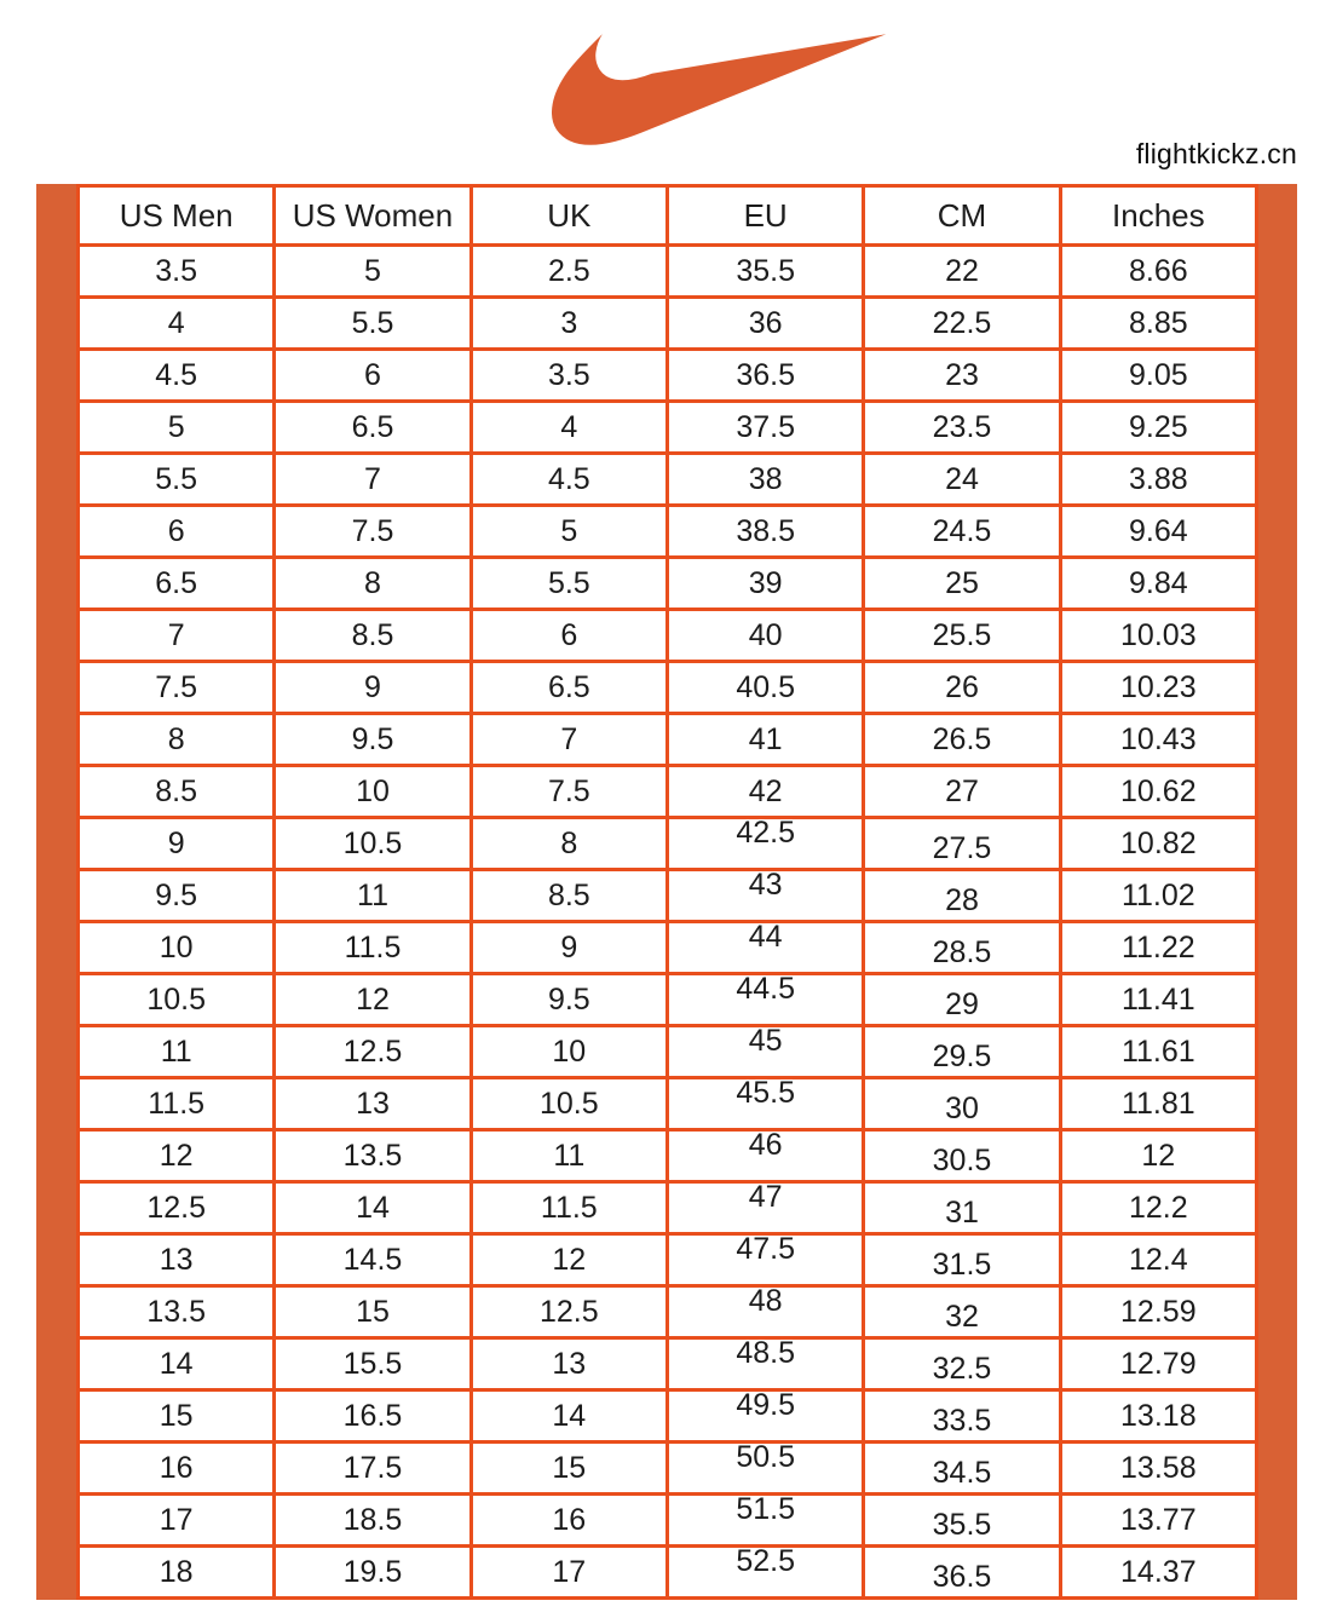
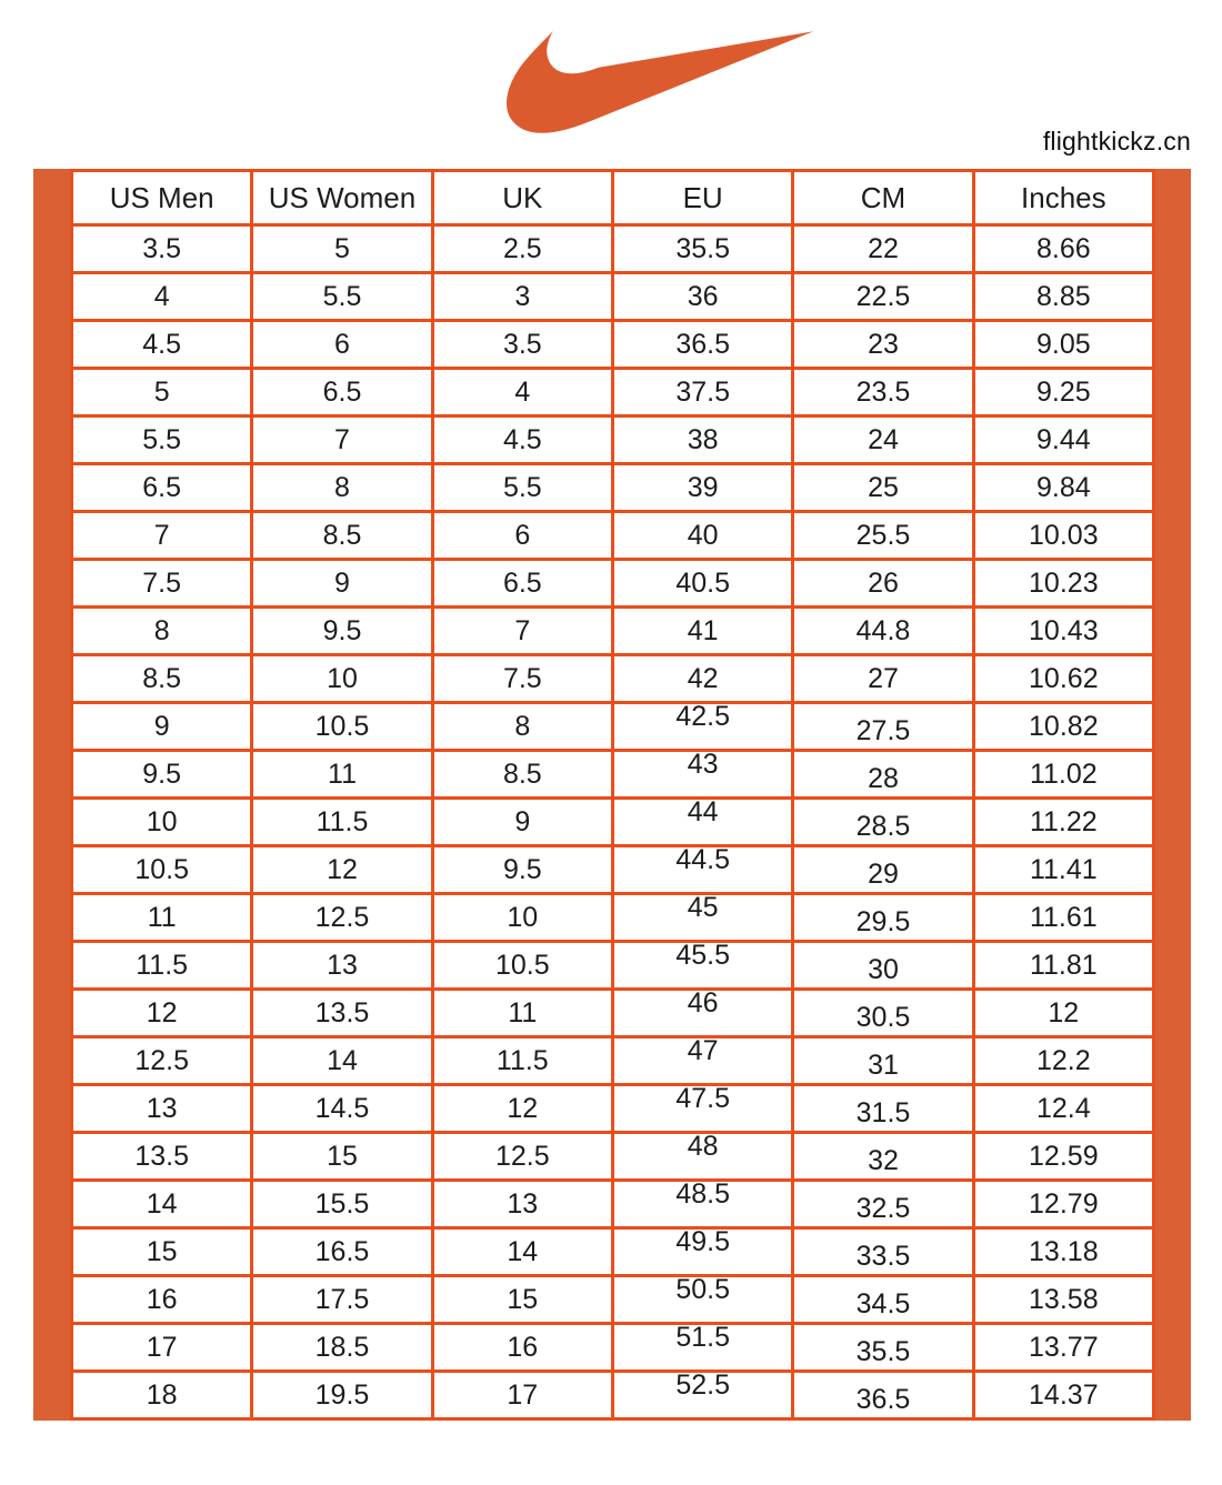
  flightkickz.cn
  US Men	US Women	UK	EU	CM	Inches
  3.5	5	2.5	35.5	22	8.66
  4	5.5	3	36	22.5	8.85
  4.5	6	3.5	36.5	23	9.05
  5	6.5	4	37.5	23.5	9.25
- 5.5	7	4.5	38	24	3.88
+ 5.5	7	4.5	38	24	9.44
- 6	7.5	5	38.5	24.5	9.64
  6.5	8	5.5	39	25	9.84
  7	8.5	6	40	25.5	10.03
  7.5	9	6.5	40.5	26	10.23
- 8	9.5	7	41	26.5	10.43
+ 8	9.5	7	41	44.8	10.43
  8.5	10	7.5	42	27	10.62
  9	10.5	8	42.5	27.5	10.82
  9.5	11	8.5	43	28	11.02
  10	11.5	9	44	28.5	11.22
  10.5	12	9.5	44.5	29	11.41
  11	12.5	10	45	29.5	11.61
  11.5	13	10.5	45.5	30	11.81
  12	13.5	11	46	30.5	12
  12.5	14	11.5	47	31	12.2
  13	14.5	12	47.5	31.5	12.4
  13.5	15	12.5	48	32	12.59
  14	15.5	13	48.5	32.5	12.79
  15	16.5	14	49.5	33.5	13.18
  16	17.5	15	50.5	34.5	13.58
  17	18.5	16	51.5	35.5	13.77
  18	19.5	17	52.5	36.5	14.37
